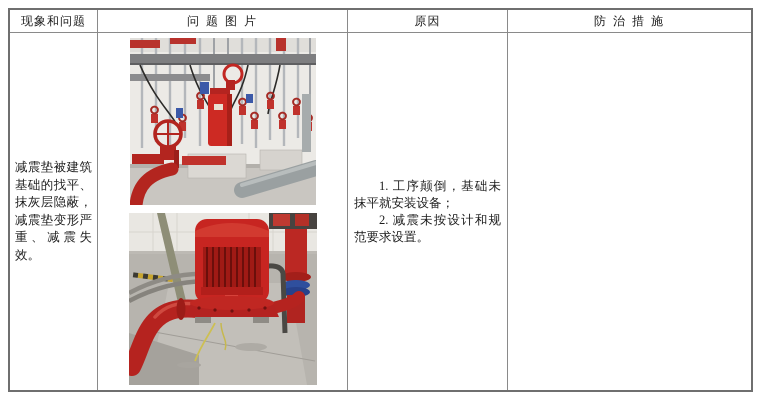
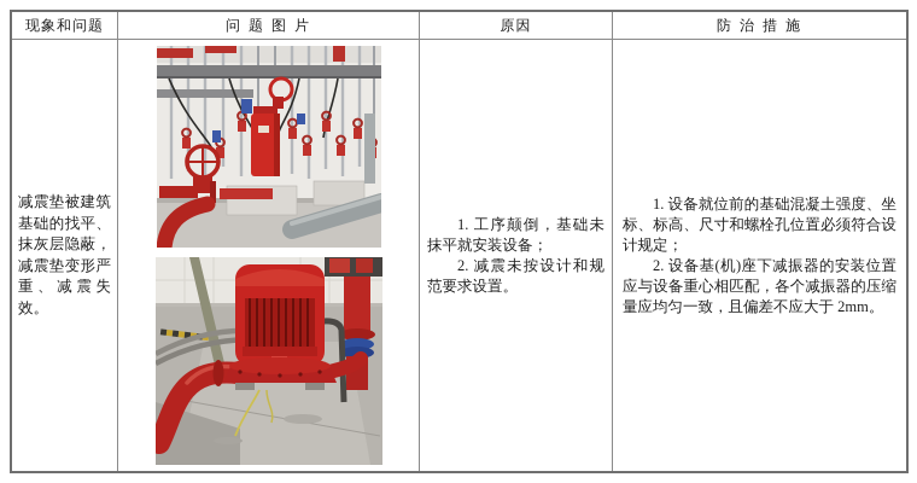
  现象和问题
  问 题 图 片
  原因
  防 治 措 施
  减震垫被建筑基础的找平、抹灰层隐蔽，减震垫变形严重、减震失效。
  1. 工序颠倒，基础未抹平就安装设备；
  2. 减震未按设计和规范要求设置。
+ 1. 设备就位前的基础混凝土强度、坐标、标高、尺寸和螺栓孔位置必须符合设计规定；
+ 2. 设备基(机)座下减振器的安装位置应与设备重心相匹配，各个减振器的压缩量应均匀一致，且偏差不应大于 2mm。
